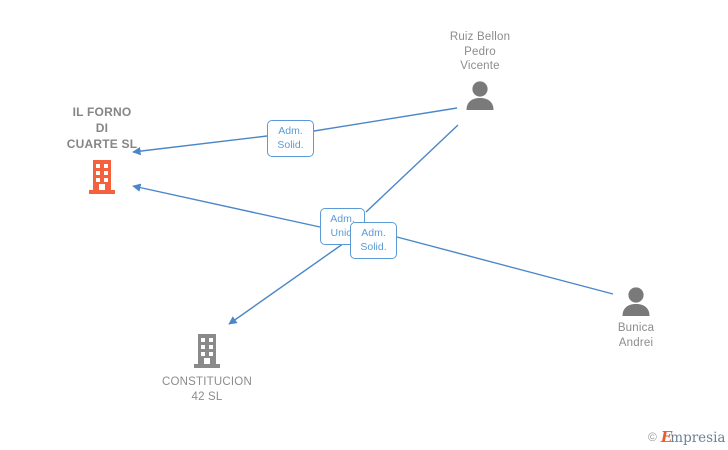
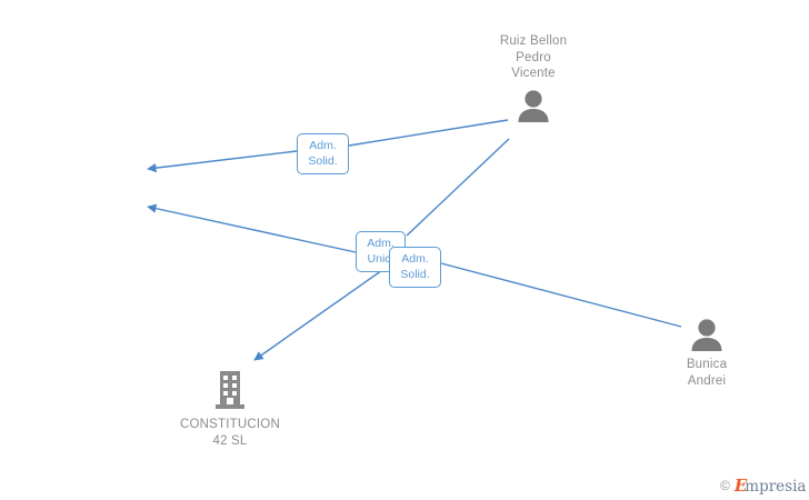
- IL FORNO
- DI
- CUARTE SL
  Ruiz Bellon
  Pedro
  Vicente
  Bunica
  Andrei
  CONSTITUCION
  42 SL
  Adm.
  Solid.
  Adm.
  Unic
  Adm.
  Solid.
  ©
  Empresia
